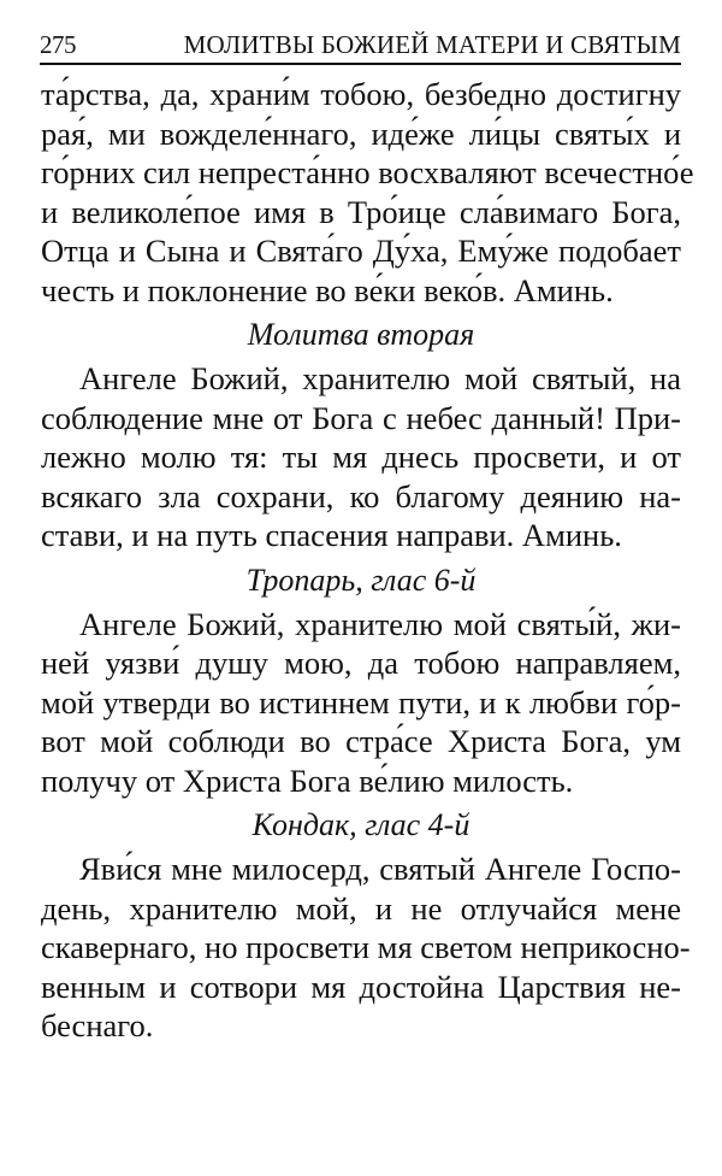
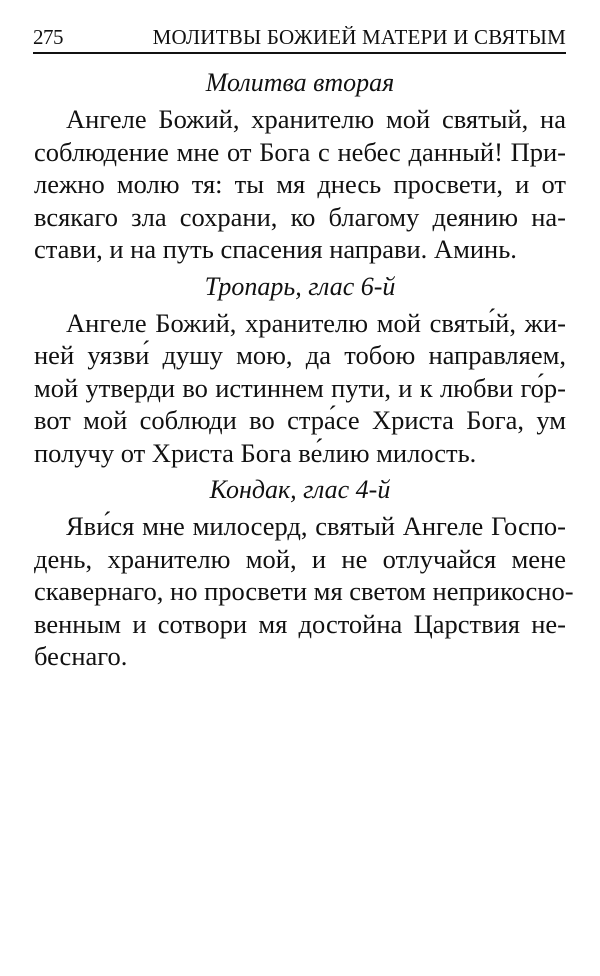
  275
  МОЛИТВЫ БОЖИЕЙ МАТЕРИ И СВЯТЫМ
- та́рства, да, храни́м тобою, безбедно достигну
- рая́, ми вожделе́ннаго, иде́же ли́цы святы́х и
- го́рних сил непреста́нно восхваляют всечестно́е
- и великоле́пое имя в Тро́ице сла́вимаго Бога,
- Отца и Сына и Свята́го Ду́ха, Ему́же подобает
- честь и поклонение во ве́ки веко́в. Аминь.
  Молитва вторая
  Ангеле Божий, хранителю мой святый, на
  соблюдение мне от Бога с небес данный! При-
  лежно молю тя: ты мя днесь просвети, и от
  всякаго зла сохрани, ко благому деянию на-
  стави, и на путь спасения направи. Аминь.
  Тропарь, глас 6-й
  Ангеле Божий, хранителю мой святы́й, жи-
  ней уязви́ душу мою, да тобою направляем,
  мой утверди во истиннем пути, и к любви го́р-
  вот мой соблюди во стра́се Христа Бога, ум
  получу от Христа Бога ве́лию милость.
  Кондак, глас 4-й
  Яви́ся мне милосерд, святый Ангеле Госпо-
  день, хранителю мой, и не отлучайся мене
  скавернаго, но просвети мя светом неприкосно-
  венным и сотвори мя достойна Царствия не-
  беснаго.
